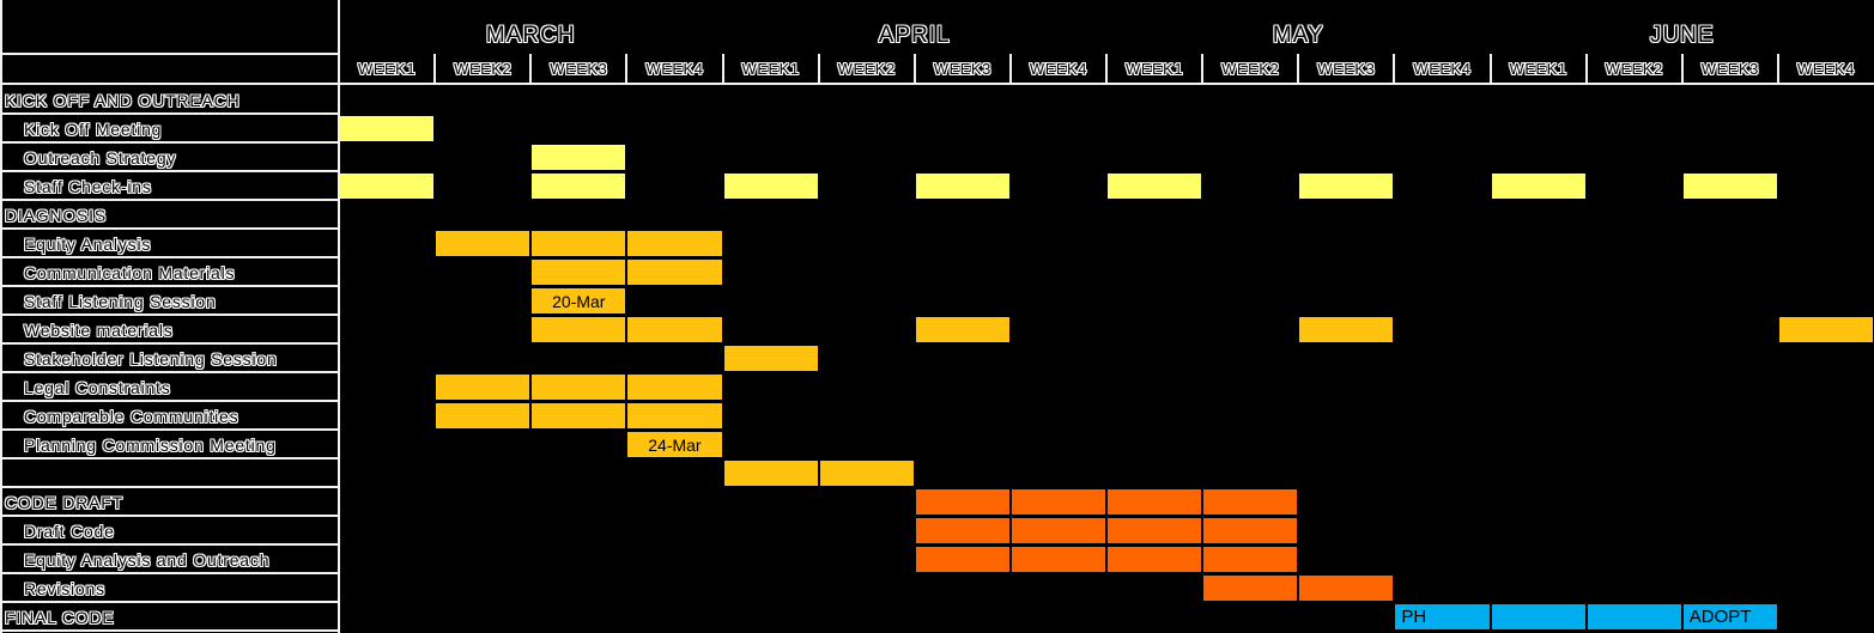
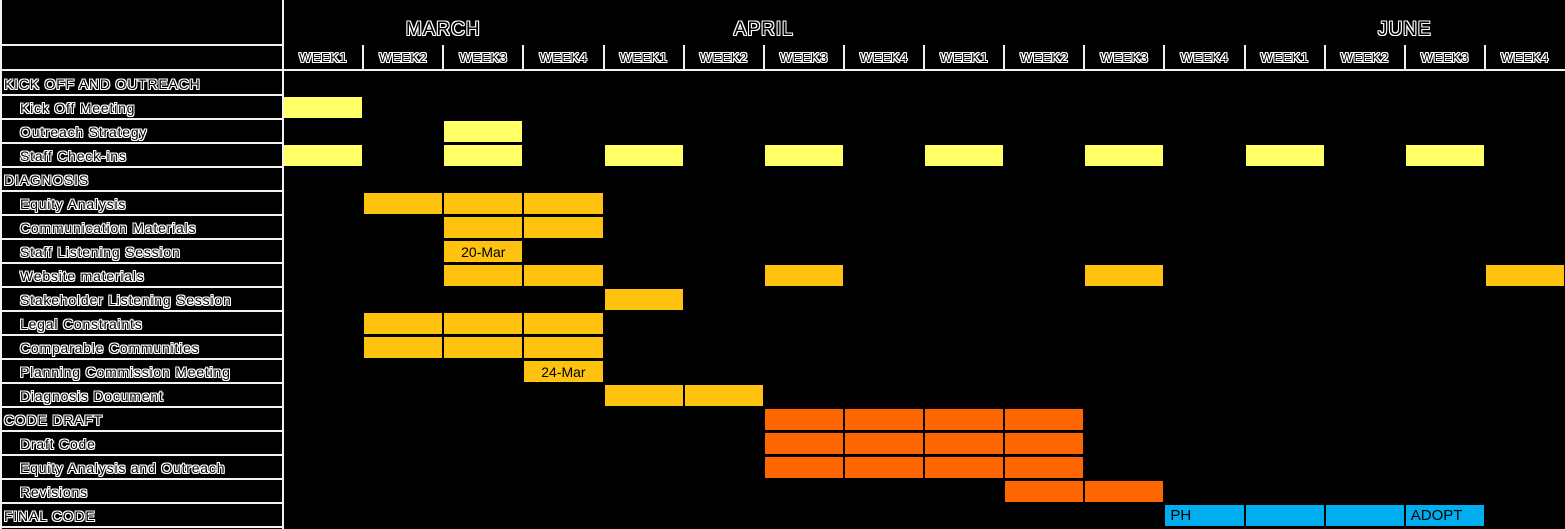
  MARCH
  WEEK1
  WEEK2
  WEEK3
  WEEK4
  APRIL
  WEEK1
  WEEK2
  WEEK3
  WEEK4
- MAY
  WEEK1
  WEEK2
  WEEK3
  WEEK4
  JUNE
  WEEK1
  WEEK2
  WEEK3
  WEEK4
  KICK OFF AND OUTREACH
  Kick Off Meeting
  Outreach Strategy
  Staff Check-ins
  DIAGNOSIS
  Equity Analysis
  Communication Materials
  Staff Listening Session
  20-Mar
  Website materials
  Stakeholder Listening Session
  Legal Constraints
  Comparable Communities
  Planning Commission Meeting
  24-Mar
+ Diagnosis Document
  CODE DRAFT
  Draft Code
  Equity Analysis and Outreach
  Revisions
  FINAL CODE
  PH
  ADOPT
